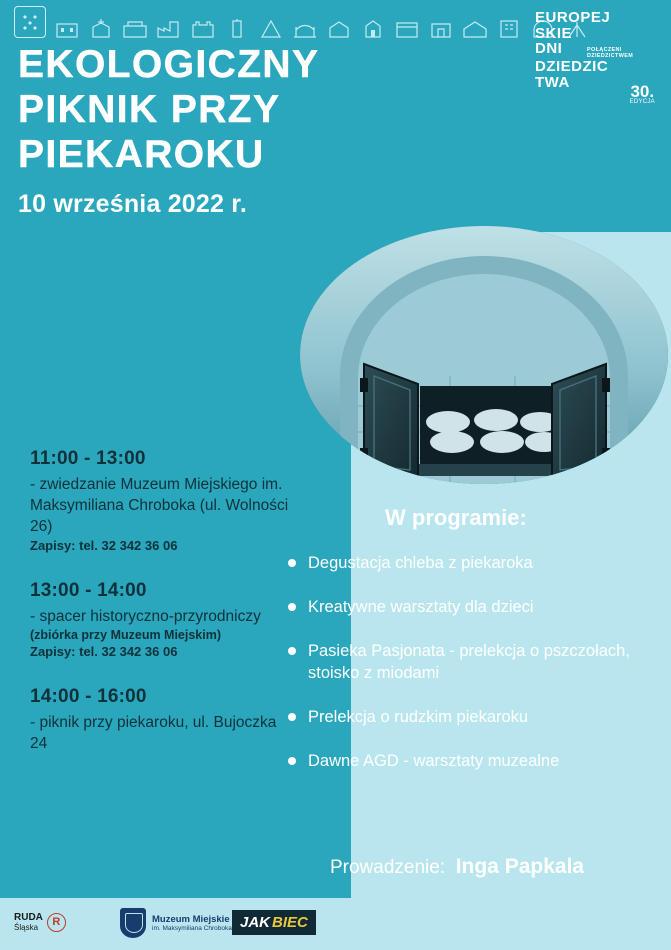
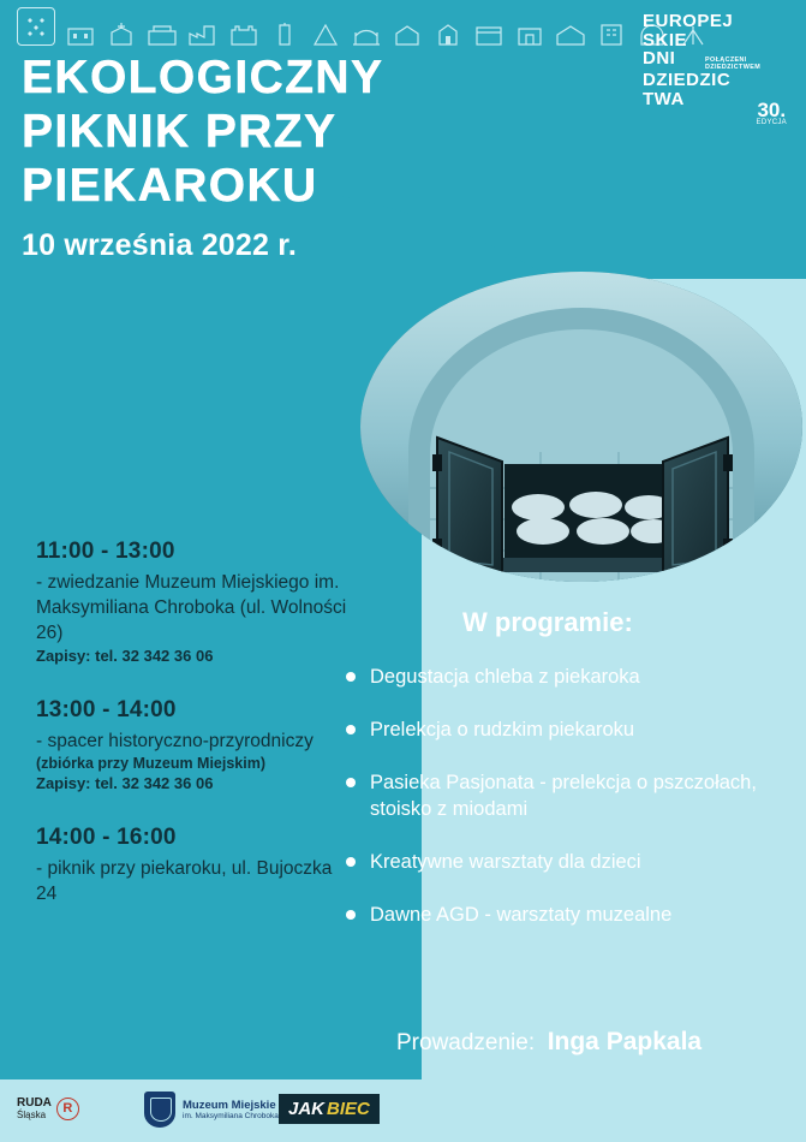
  EUROPEJ
  SKIE
  DNI
  DZIEDZIC
  TWA
  30.
  EKOLOGICZNY
  PIKNIK PRZY
  PIEKAROKU
  10 września 2022 r.
  11:00 - 13:00
  - zwiedzanie Muzeum Miejskiego im. Maksymiliana Chroboka (ul. Wolności 26)
  Zapisy: tel. 32 342 36 06
  13:00 - 14:00
  - spacer historyczno-przyrodniczy
  (zbiórka przy Muzeum Miejskim)
  Zapisy: tel. 32 342 36 06
  14:00 - 16:00
  - piknik przy piekaroku, ul. Bujoczka 24
  W programie:
  Degustacja chleba z piekaroka
- Kreatywne warsztaty dla dzieci
+ Prelekcja o rudzkim piekaroku
  Pasieka Pasjonata - prelekcja o pszczołach, stoisko z miodami
- Prelekcja o rudzkim piekaroku
+ Kreatywne warsztaty dla dzieci
  Dawne AGD - warsztaty muzealne
  Prowadzenie: Inga Papkala
  RUDA
  Śląska
  R
  Muzeum Miejskie
  JAK
  BIEC
